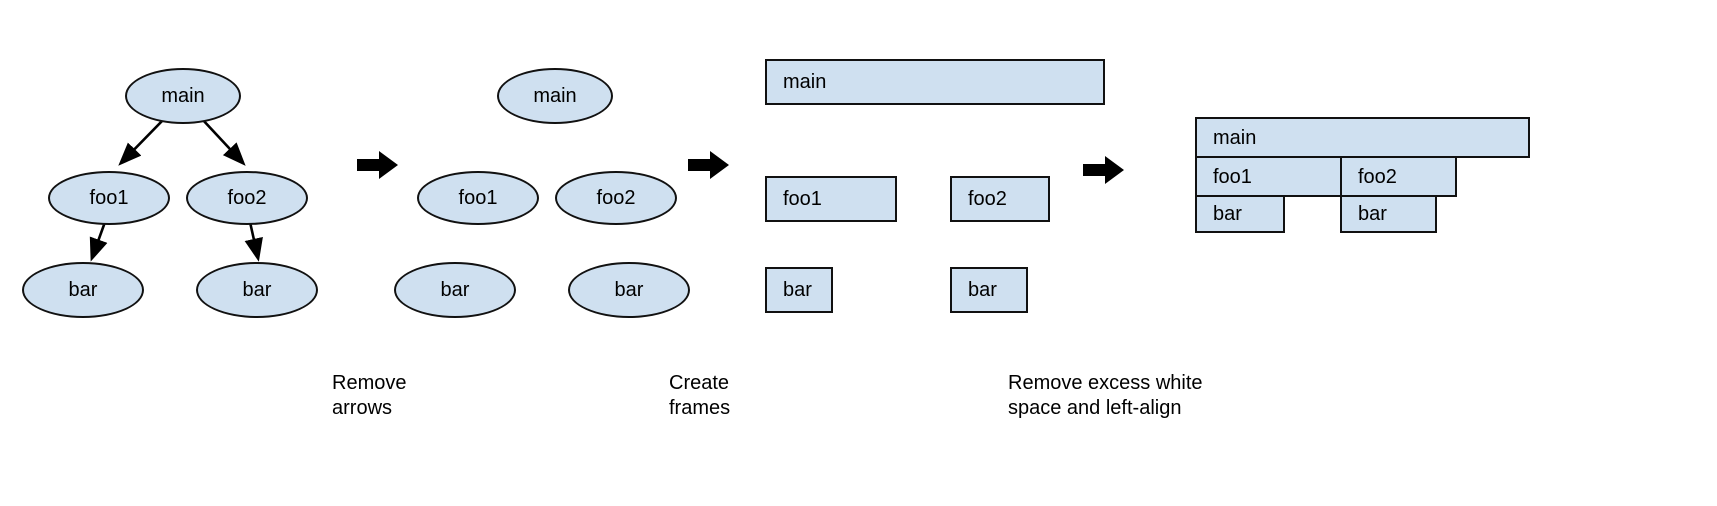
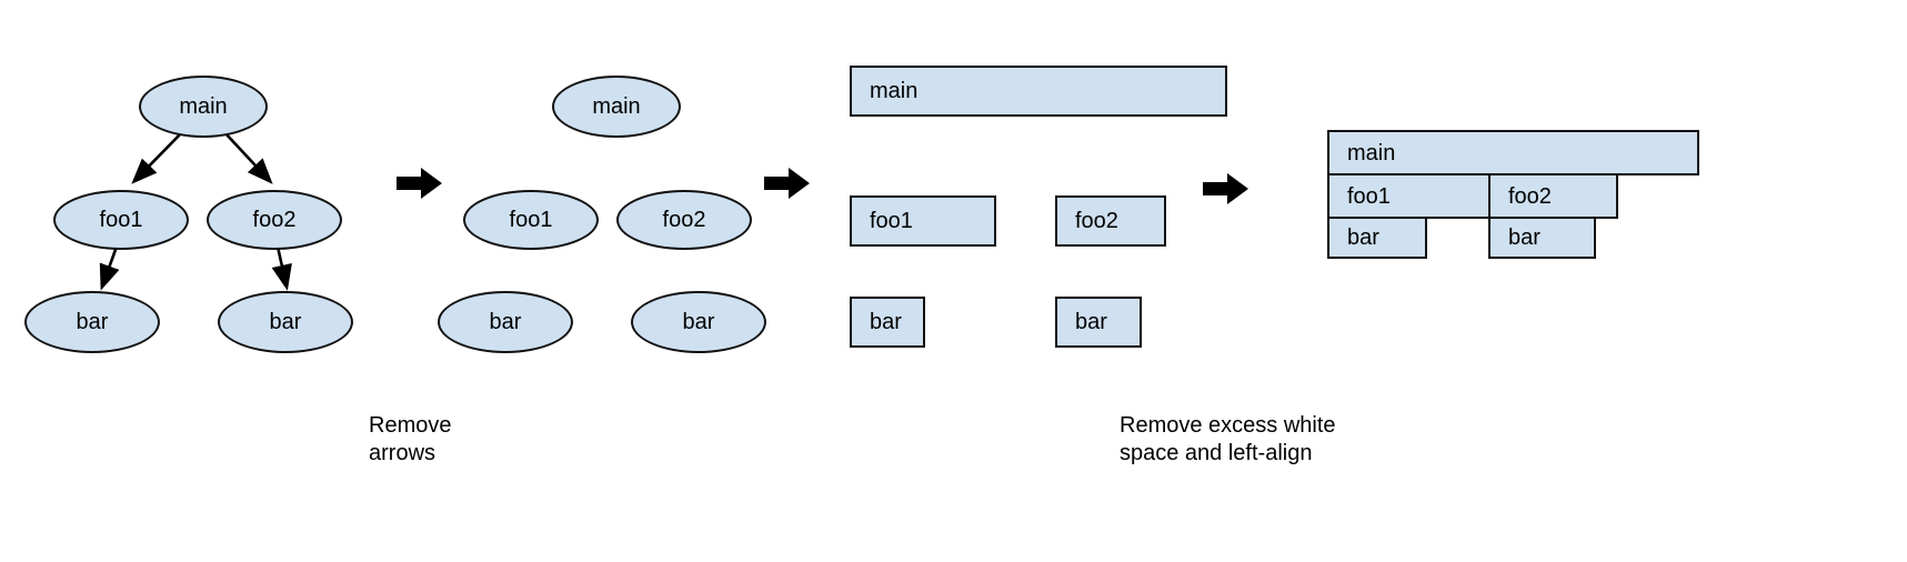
  main
  foo1
  foo2
  bar
  bar
  main
  foo1
  foo2
  bar
  bar
  main
  foo1
  foo2
  bar
  bar
  main
  foo1
  foo2
  bar
  bar
  Remove
  arrows
- Create
- frames
  Remove excess white
  space and left-align
